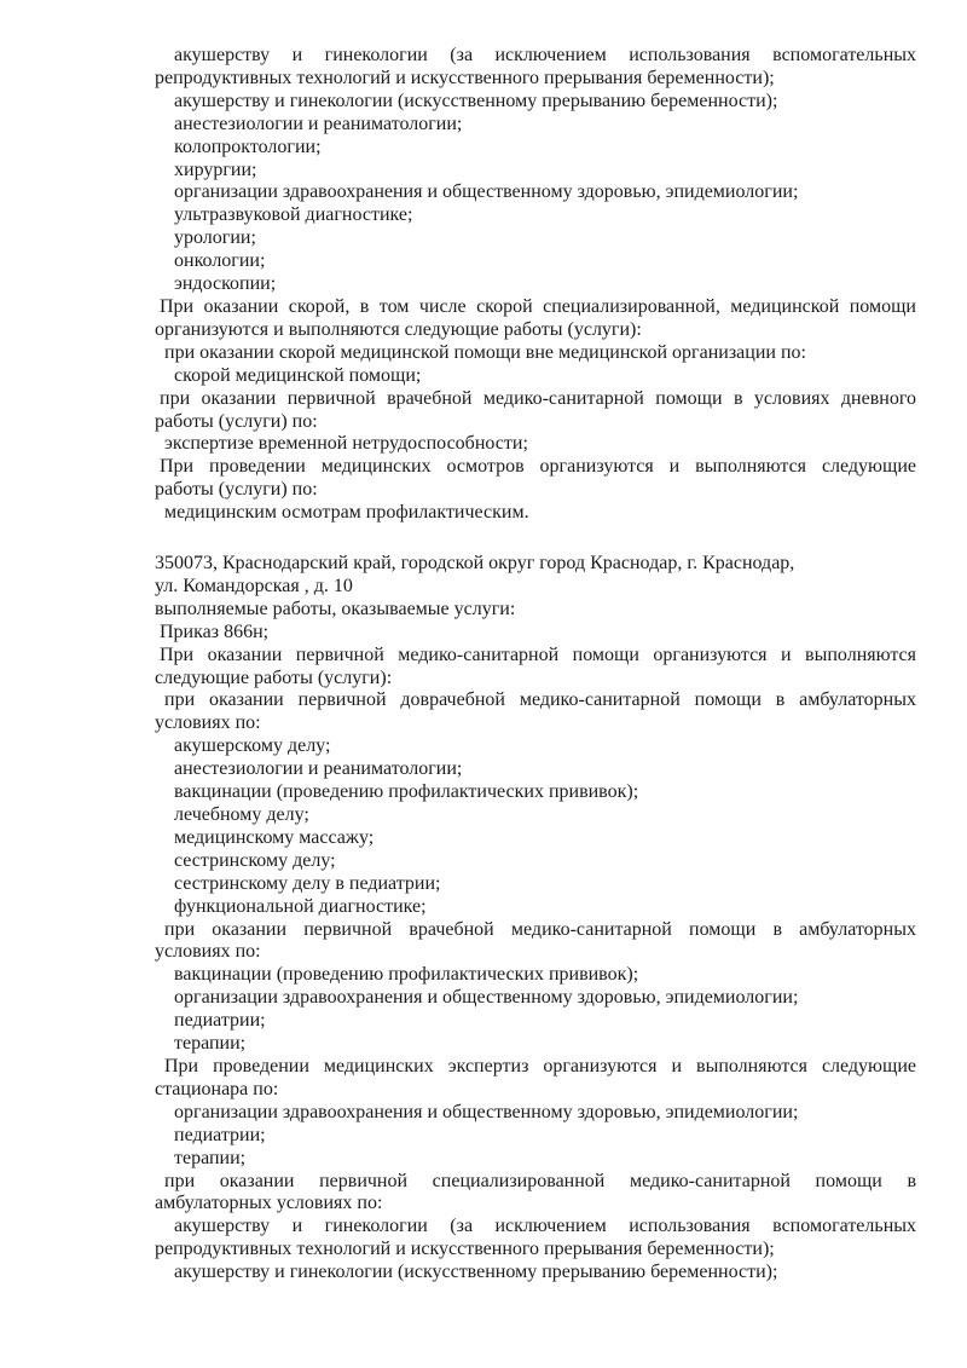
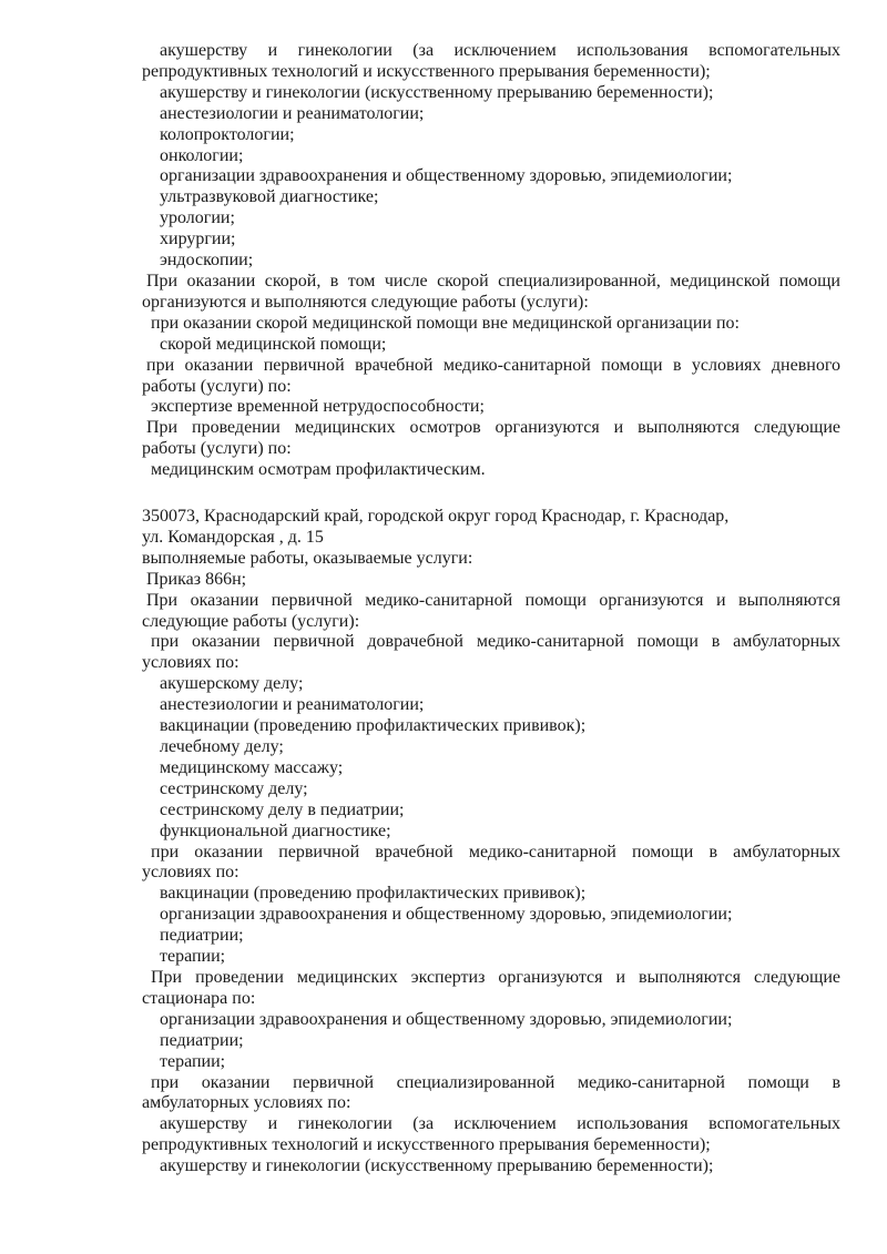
  акушерству и гинекологии (за исключением использования вспомогательных
  репродуктивных технологий и искусственного прерывания беременности);
  акушерству и гинекологии (искусственному прерыванию беременности);
  анестезиологии и реаниматологии;
  колопроктологии;
- хирургии;
+ онкологии;
  организации здравоохранения и общественному здоровью, эпидемиологии;
  ультразвуковой диагностике;
  урологии;
- онкологии;
+ хирургии;
  эндоскопии;
  При оказании скорой, в том числе скорой специализированной, медицинской помощи
  организуются и выполняются следующие работы (услуги):
  при оказании скорой медицинской помощи вне медицинской организации по:
  скорой медицинской помощи;
  при оказании первичной врачебной медико-санитарной помощи в условиях дневного
  работы (услуги) по:
  экспертизе временной нетрудоспособности;
  При проведении медицинских осмотров организуются и выполняются следующие
  работы (услуги) по:
  медицинским осмотрам профилактическим.
  350073, Краснодарский край, городской округ город Краснодар, г. Краснодар,
- ул. Командорская , д. 10
+ ул. Командорская , д. 15
  выполняемые работы, оказываемые услуги:
  Приказ 866н;
  При оказании первичной медико-санитарной помощи организуются и выполняются
  следующие работы (услуги):
  при оказании первичной доврачебной медико-санитарной помощи в амбулаторных
  условиях по:
  акушерскому делу;
  анестезиологии и реаниматологии;
  вакцинации (проведению профилактических прививок);
  лечебному делу;
  медицинскому массажу;
  сестринскому делу;
  сестринскому делу в педиатрии;
  функциональной диагностике;
  при оказании первичной врачебной медико-санитарной помощи в амбулаторных
  условиях по:
  вакцинации (проведению профилактических прививок);
  организации здравоохранения и общественному здоровью, эпидемиологии;
  педиатрии;
  терапии;
  При проведении медицинских экспертиз организуются и выполняются следующие
  стационара по:
  организации здравоохранения и общественному здоровью, эпидемиологии;
  педиатрии;
  терапии;
  при оказании первичной специализированной медико-санитарной помощи в
  амбулаторных условиях по:
  акушерству и гинекологии (за исключением использования вспомогательных
  репродуктивных технологий и искусственного прерывания беременности);
  акушерству и гинекологии (искусственному прерыванию беременности);
